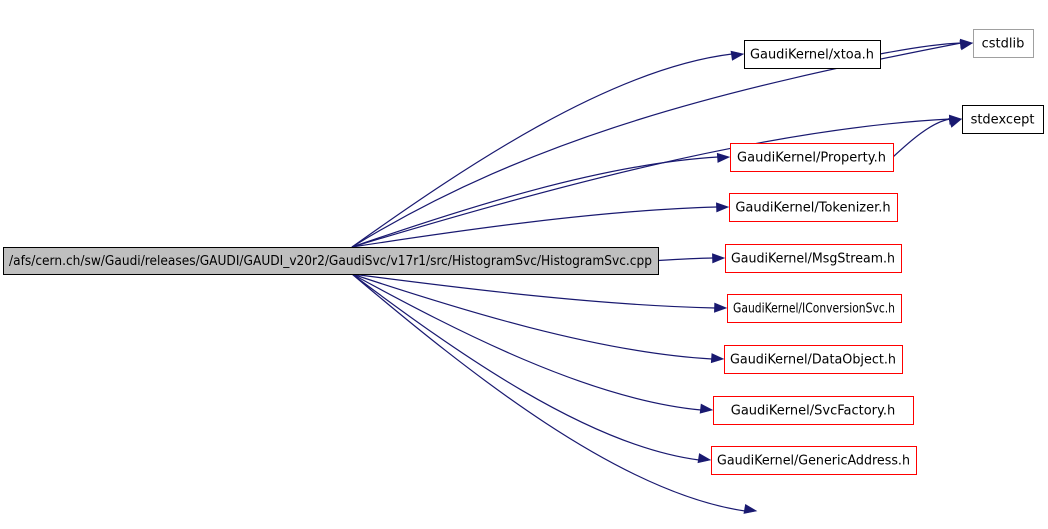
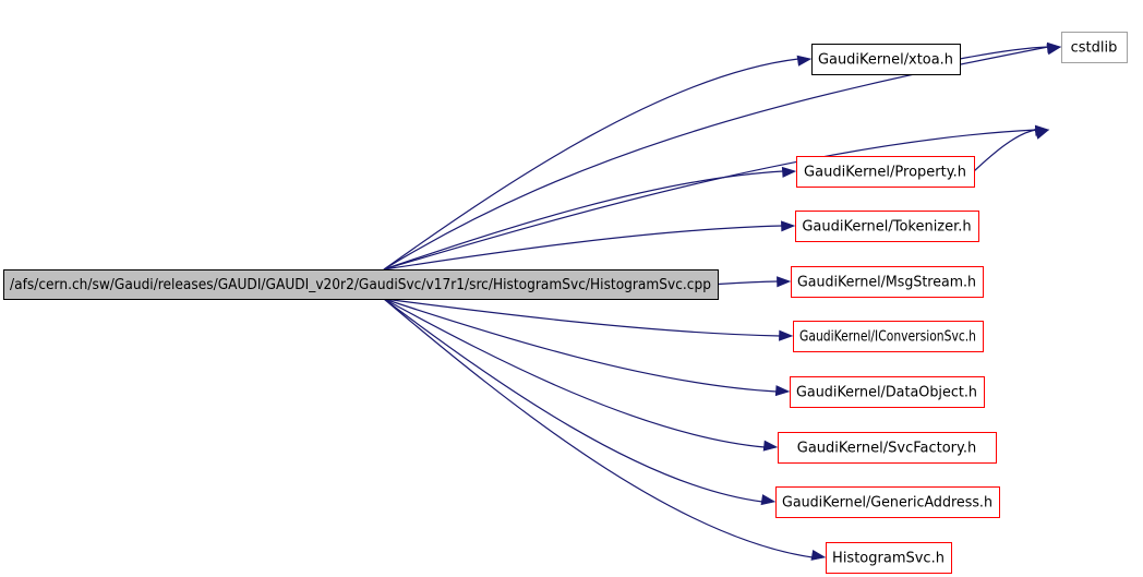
  /afs/cern.ch/sw/Gaudi/releases/GAUDI/GAUDI_v20r2/GaudiSvc/v17r1/src/HistogramSvc/HistogramSvc.cpp
  GaudiKernel/xtoa.h
  cstdlib
- stdexcept
  GaudiKernel/Property.h
  GaudiKernel/Tokenizer.h
  GaudiKernel/MsgStream.h
  GaudiKernel/IConversionSvc.h
  GaudiKernel/DataObject.h
  GaudiKernel/SvcFactory.h
  GaudiKernel/GenericAddress.h
+ HistogramSvc.h
